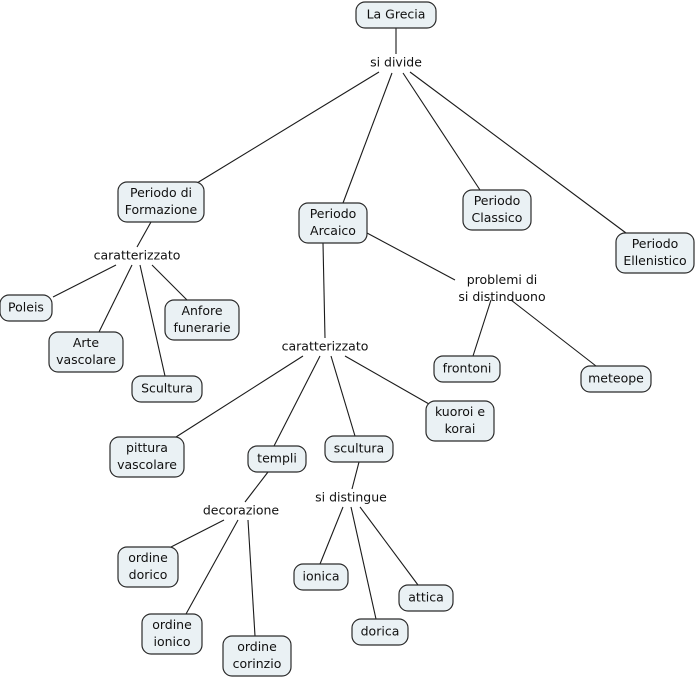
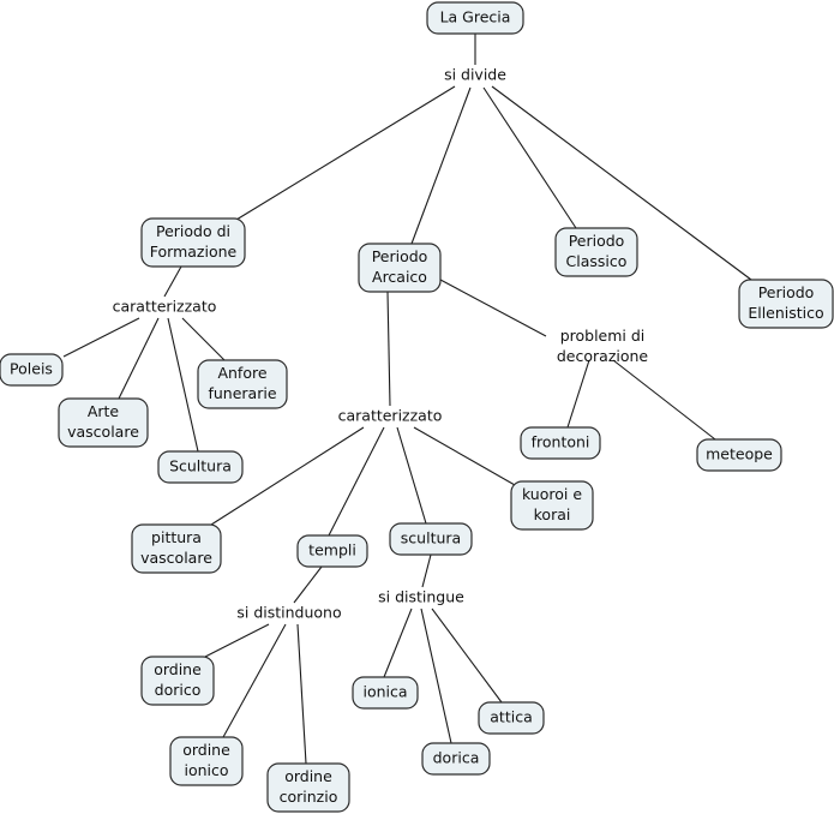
  si divide
  caratterizzato
  problemi di
- si distinduono
+ decorazione
  caratterizzato
- decorazione
+ si distinduono
  si distingue
  La Grecia
  Periodo di
  Formazione
  Periodo
  Arcaico
  Periodo
  Classico
  Periodo
  Ellenistico
  Poleis
  Arte
  vascolare
  Scultura
  Anfore
  funerarie
  frontoni
  meteope
  kuoroi e
  korai
  pittura
  vascolare
  templi
  scultura
  ordine
  dorico
  ordine
  ionico
  ordine
  corinzio
  ionica
  dorica
  attica
